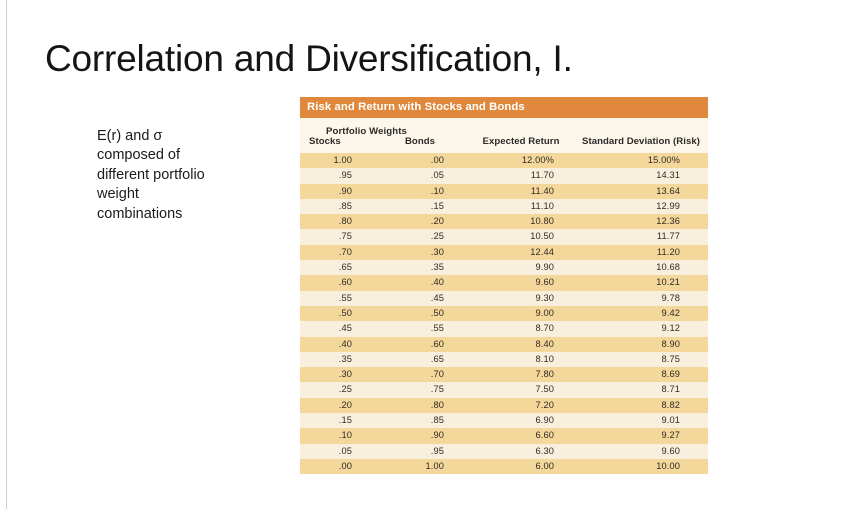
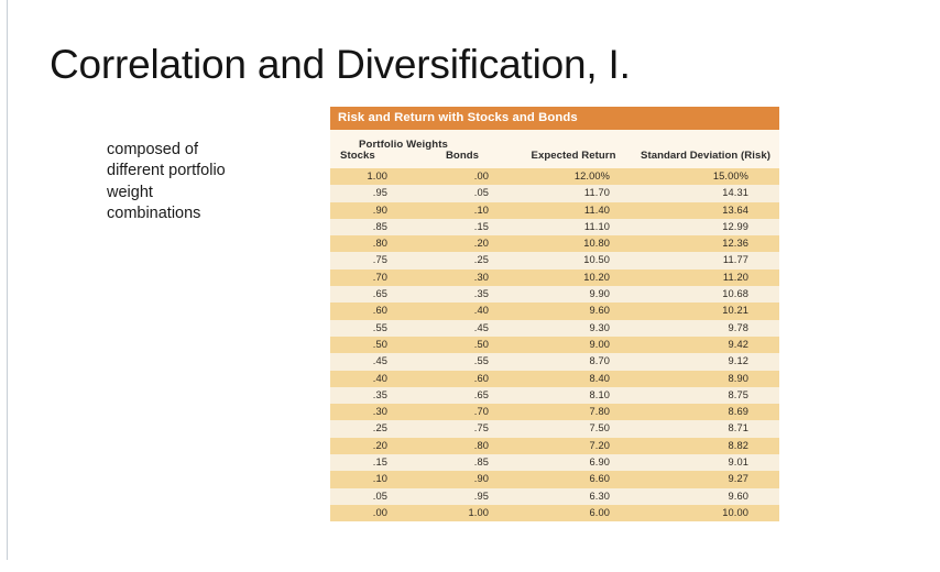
  Correlation and Diversification, I.
- E(r) and σ
  composed of
  different portfolio
  weight
  combinations
  Risk and Return with Stocks and Bonds
  Portfolio Weights
  Stocks	Bonds	Expected Return	Standard Deviation (Risk)
  1.00	.00	12.00%	15.00%
  .95	.05	11.70	14.31
  .90	.10	11.40	13.64
  .85	.15	11.10	12.99
  .80	.20	10.80	12.36
  .75	.25	10.50	11.77
- .70	.30	12.44	11.20
+ .70	.30	10.20	11.20
  .65	.35	9.90	10.68
  .60	.40	9.60	10.21
  .55	.45	9.30	9.78
  .50	.50	9.00	9.42
  .45	.55	8.70	9.12
  .40	.60	8.40	8.90
  .35	.65	8.10	8.75
  .30	.70	7.80	8.69
  .25	.75	7.50	8.71
  .20	.80	7.20	8.82
  .15	.85	6.90	9.01
  .10	.90	6.60	9.27
  .05	.95	6.30	9.60
  .00	1.00	6.00	10.00
